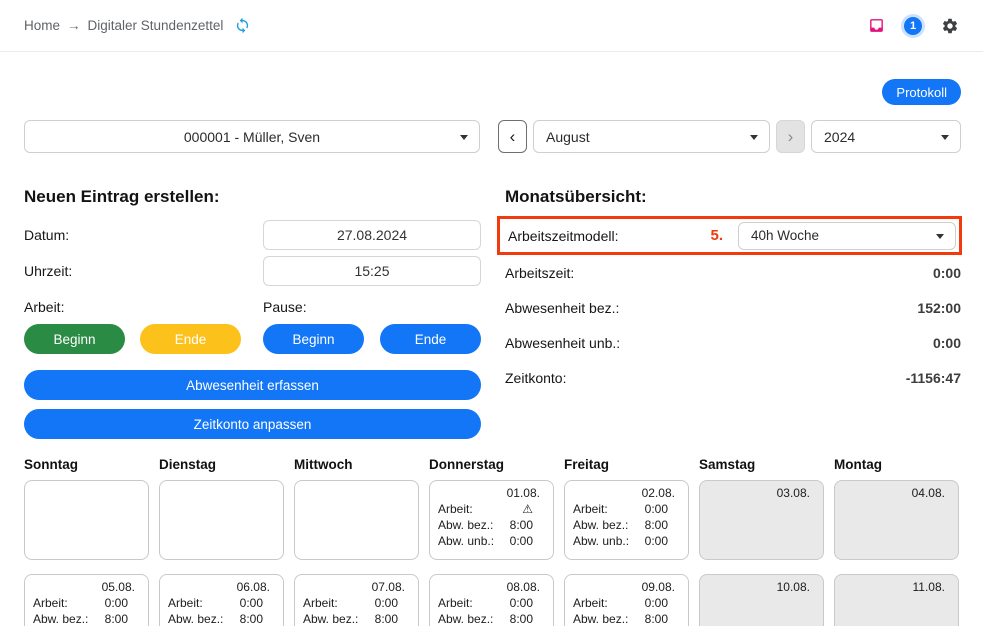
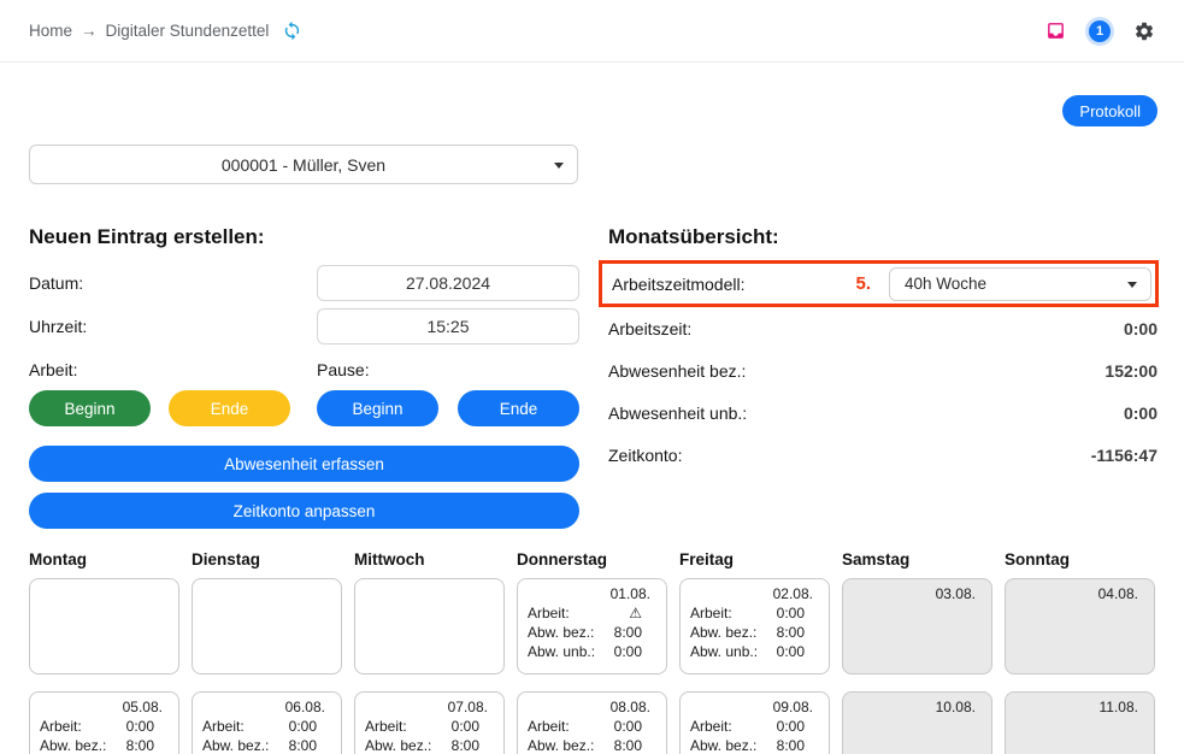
  Home
  →
  Digitaler Stundenzettel
  1
  Protokoll
  000001 - Müller, Sven
- ‹
- August
- ›
- 2024
  Neuen Eintrag erstellen:
  Datum:
  27.08.2024
  Uhrzeit:
  15:25
  Arbeit:
  Pause:
  Beginn
  Ende
  Beginn
  Ende
  Abwesenheit erfassen
  Zeitkonto anpassen
  Monatsübersicht:
  Arbeitszeitmodell:
  5.
  40h Woche
  Arbeitszeit:
  0:00
  Abwesenheit bez.:
  152:00
  Abwesenheit unb.:
  0:00
  Zeitkonto:
  -1156:47
- Sonntag
+ Montag
  Dienstag
  Mittwoch
  Donnerstag
  Freitag
  Samstag
- Montag
+ Sonntag
  01.08.
  Arbeit:
  ⚠
  Abw. bez.:
  8:00
  Abw. unb.:
  0:00
  02.08.
  Arbeit:
  0:00
  Abw. bez.:
  8:00
  Abw. unb.:
  0:00
  03.08.
  04.08.
  05.08.
  Arbeit:
  0:00
  Abw. bez.:
  8:00
  06.08.
  Arbeit:
  0:00
  Abw. bez.:
  8:00
  07.08.
  Arbeit:
  0:00
  Abw. bez.:
  8:00
  08.08.
  Arbeit:
  0:00
  Abw. bez.:
  8:00
  09.08.
  Arbeit:
  0:00
  Abw. bez.:
  8:00
  10.08.
  11.08.
